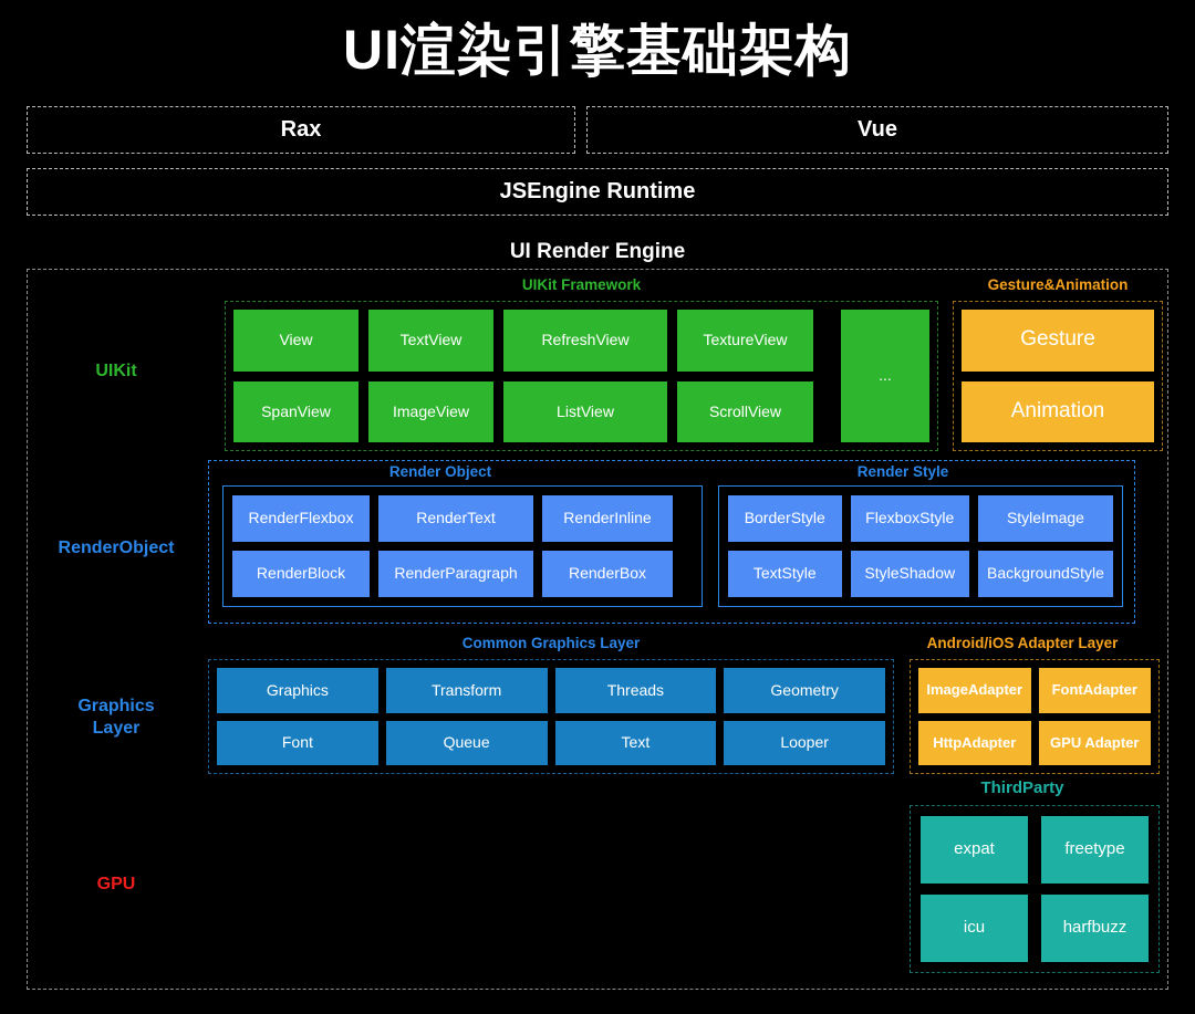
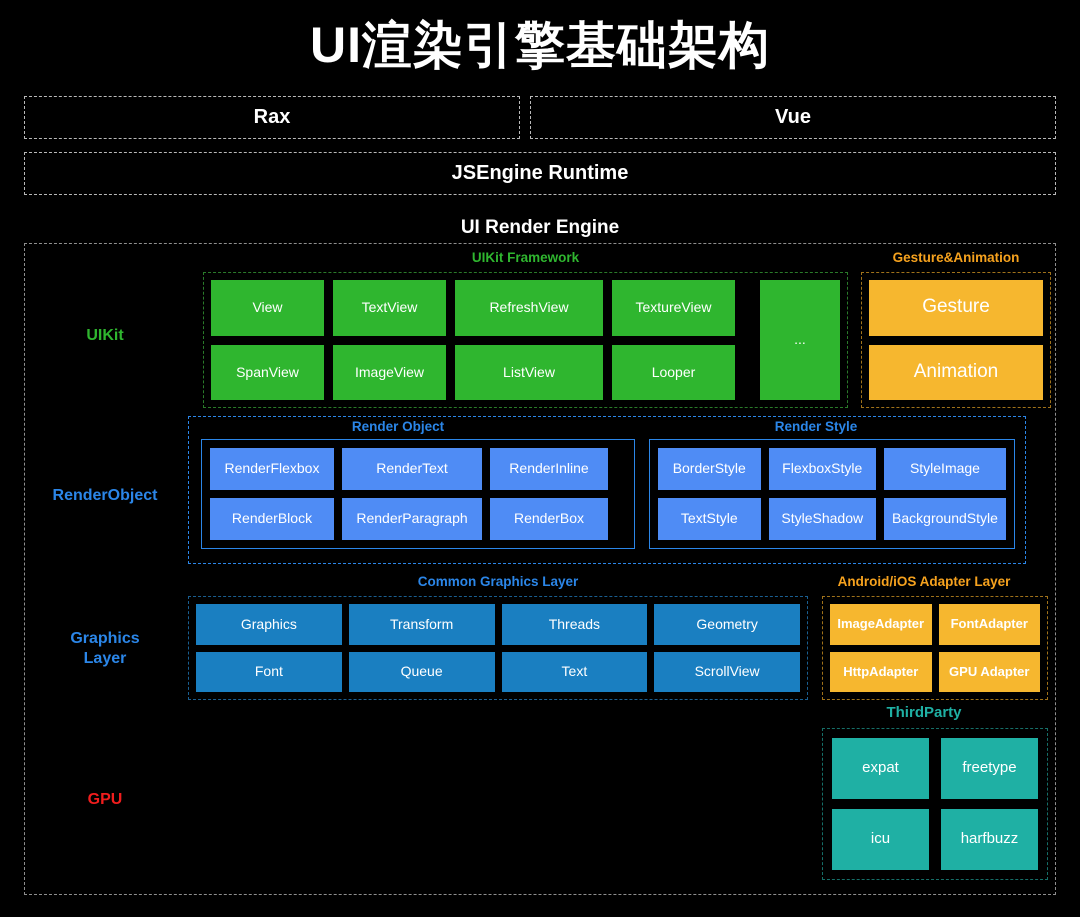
  UI渲染引擎基础架构
  Rax
  Vue
  JSEngine Runtime
  UI Render Engine
  UIKit
  UIKit Framework
  View
  TextView
  RefreshView
  TextureView
  SpanView
  ImageView
  ListView
- ScrollView
+ Looper
  ...
  Gesture&Animation
  Gesture
  Animation
  RenderObject
  Render Object
  Render Style
  RenderFlexbox
  RenderText
  RenderInline
  RenderBlock
  RenderParagraph
  RenderBox
  BorderStyle
  FlexboxStyle
  StyleImage
  TextStyle
  StyleShadow
  BackgroundStyle
  Graphics
  Layer
  Common Graphics Layer
  Graphics
  Transform
  Threads
  Geometry
  Font
  Queue
  Text
- Looper
+ ScrollView
  Android/iOS Adapter Layer
  ImageAdapter
  FontAdapter
  HttpAdapter
  GPU Adapter
  GPU
  ThirdParty
  expat
  freetype
  icu
  harfbuzz
